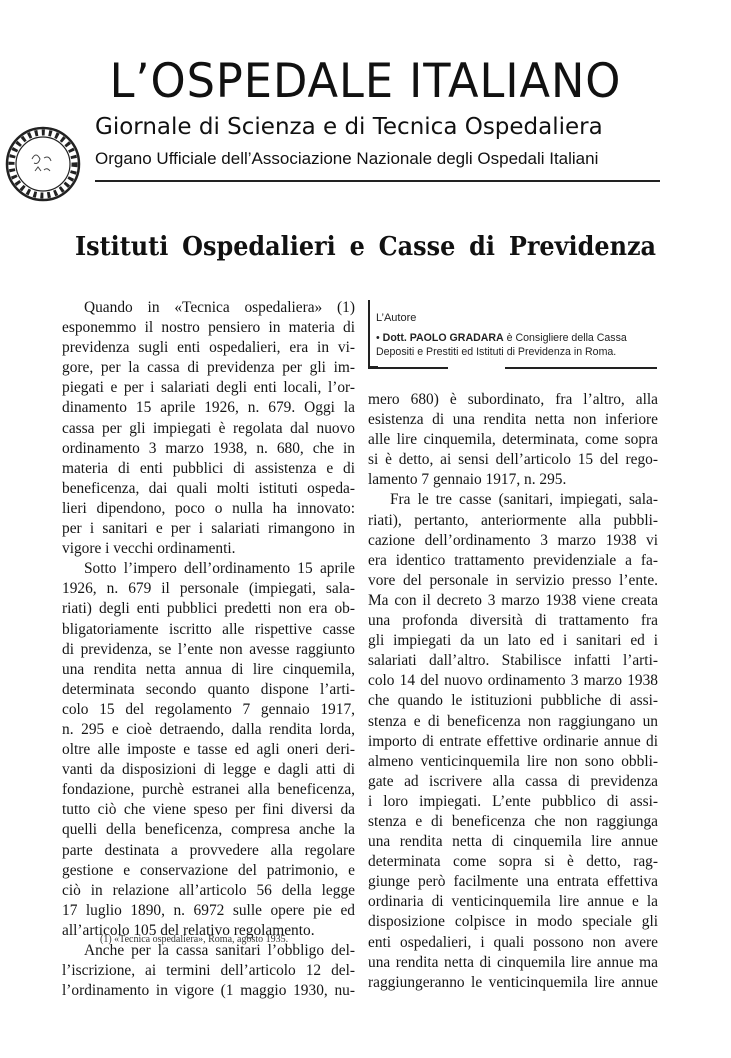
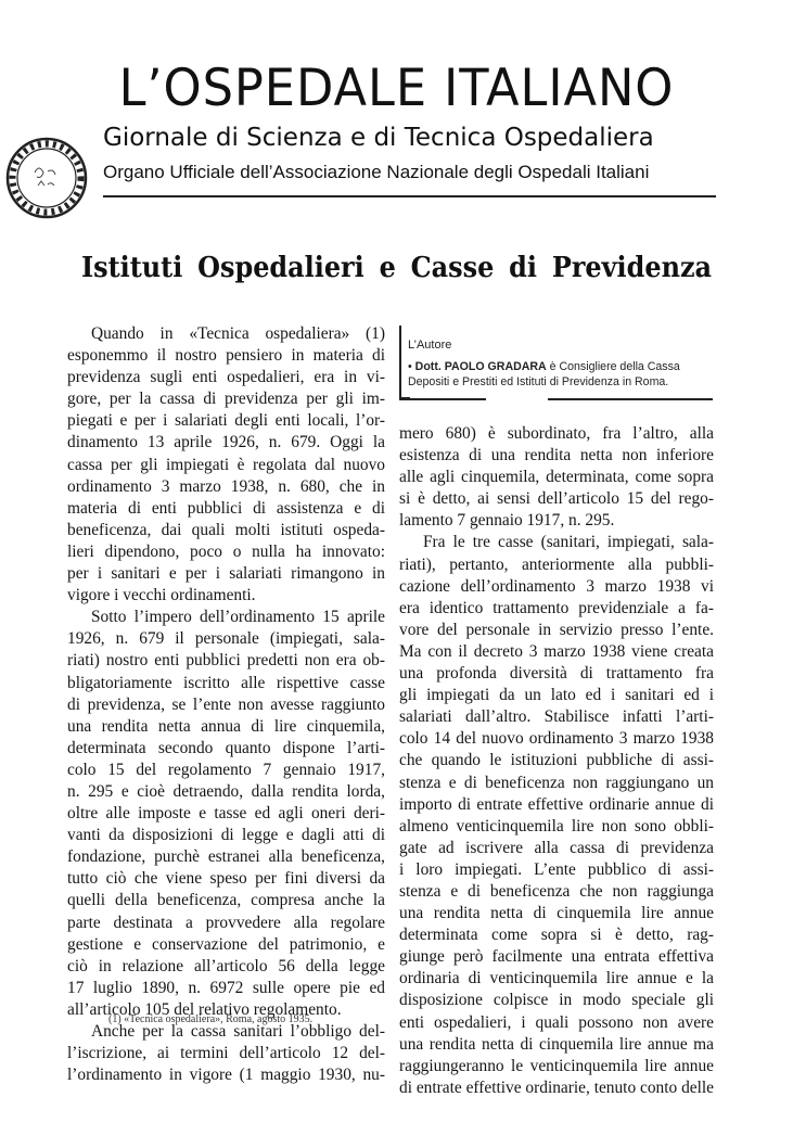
  L’OSPEDALE ITALIANO
  Giornale di Scienza e di Tecnica Ospedaliera
  Organo Ufficiale dell’Associazione Nazionale degli Ospedali Italiani
  Istituti Ospedalieri e Casse di Previdenza
  Quando in «Tecnica ospedaliera» (1)
  esponemmo il nostro pensiero in materia di
  previdenza sugli enti ospedalieri, era in vi-
  gore, per la cassa di previdenza per gli im-
  piegati e per i salariati degli enti locali, l’or-
- dinamento 15 aprile 1926, n. 679. Oggi la
+ dinamento 13 aprile 1926, n. 679. Oggi la
  cassa per gli impiegati è regolata dal nuovo
  ordinamento 3 marzo 1938, n. 680, che in
  materia di enti pubblici di assistenza e di
  beneficenza, dai quali molti istituti ospeda-
  lieri dipendono, poco o nulla ha innovato:
  per i sanitari e per i salariati rimangono in
  vigore i vecchi ordinamenti.
  Sotto l’impero dell’ordinamento 15 aprile
  1926, n. 679 il personale (impiegati, sala-
- riati) degli enti pubblici predetti non era ob-
+ riati) nostro enti pubblici predetti non era ob-
  bligatoriamente iscritto alle rispettive casse
  di previdenza, se l’ente non avesse raggiunto
  una rendita netta annua di lire cinquemila,
  determinata secondo quanto dispone l’arti-
  colo 15 del regolamento 7 gennaio 1917,
  n. 295 e cioè detraendo, dalla rendita lorda,
  oltre alle imposte e tasse ed agli oneri deri-
  vanti da disposizioni di legge e dagli atti di
  fondazione, purchè estranei alla beneficenza,
  tutto ciò che viene speso per fini diversi da
  quelli della beneficenza, compresa anche la
  parte destinata a provvedere alla regolare
  gestione e conservazione del patrimonio, e
  ciò in relazione all’articolo 56 della legge
  17 luglio 1890, n. 6972 sulle opere pie ed
  all’articolo 105 del relativo regolamento.
  Anche per la cassa sanitari l’obbligo del-
  l’iscrizione, ai termini dell’articolo 12 del-
  l’ordinamento in vigore (1 maggio 1930, nu-
  L’Autore
  • Dott. PAOLO GRADARA è Consigliere della Cassa Depositi e Prestiti ed Istituti di Previdenza in Roma.
  mero 680) è subordinato, fra l’altro, alla
  esistenza di una rendita netta non inferiore
- alle lire cinquemila, determinata, come sopra
+ alle agli cinquemila, determinata, come sopra
  si è detto, ai sensi dell’articolo 15 del rego-
  lamento 7 gennaio 1917, n. 295.
  Fra le tre casse (sanitari, impiegati, sala-
  riati), pertanto, anteriormente alla pubbli-
  cazione dell’ordinamento 3 marzo 1938 vi
  era identico trattamento previdenziale a fa-
  vore del personale in servizio presso l’ente.
  Ma con il decreto 3 marzo 1938 viene creata
  una profonda diversità di trattamento fra
  gli impiegati da un lato ed i sanitari ed i
  salariati dall’altro. Stabilisce infatti l’arti-
  colo 14 del nuovo ordinamento 3 marzo 1938
  che quando le istituzioni pubbliche di assi-
  stenza e di beneficenza non raggiungano un
  importo di entrate effettive ordinarie annue di
  almeno venticinquemila lire non sono obbli-
  gate ad iscrivere alla cassa di previdenza
  i loro impiegati. L’ente pubblico di assi-
  stenza e di beneficenza che non raggiunga
  una rendita netta di cinquemila lire annue
  determinata come sopra si è detto, rag-
  giunge però facilmente una entrata effettiva
  ordinaria di venticinquemila lire annue e la
  disposizione colpisce in modo speciale gli
  enti ospedalieri, i quali possono non avere
  una rendita netta di cinquemila lire annue ma
  raggiungeranno le venticinquemila lire annue
+ di entrate effettive ordinarie, tenuto conto delle
  (1) «Tecnica ospedaliera», Roma, agosto 1935.
